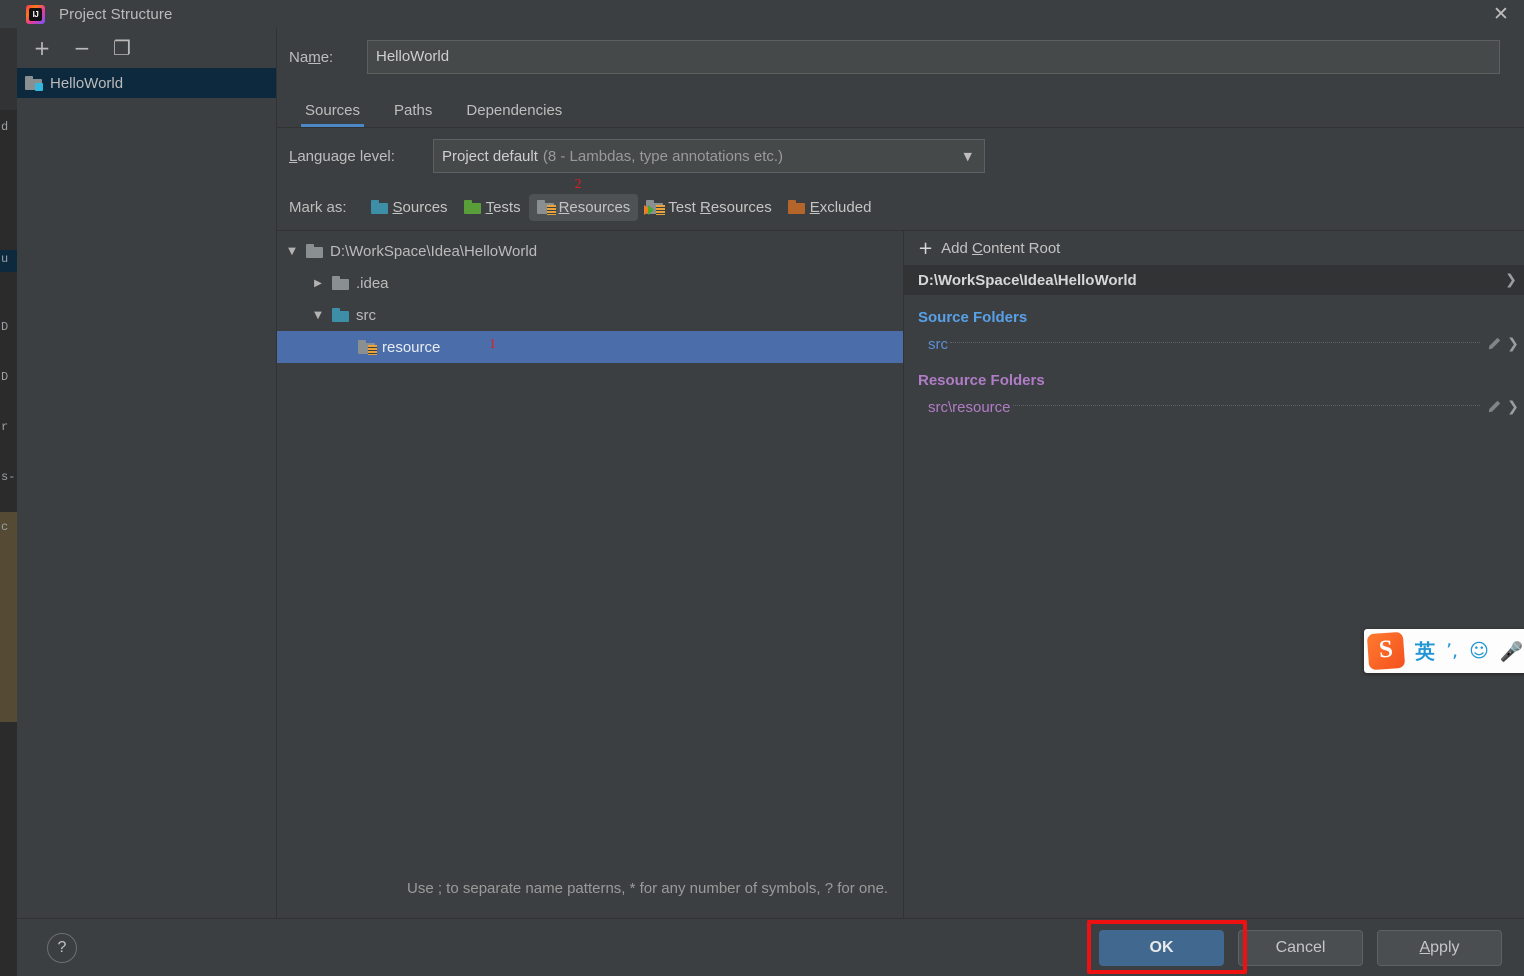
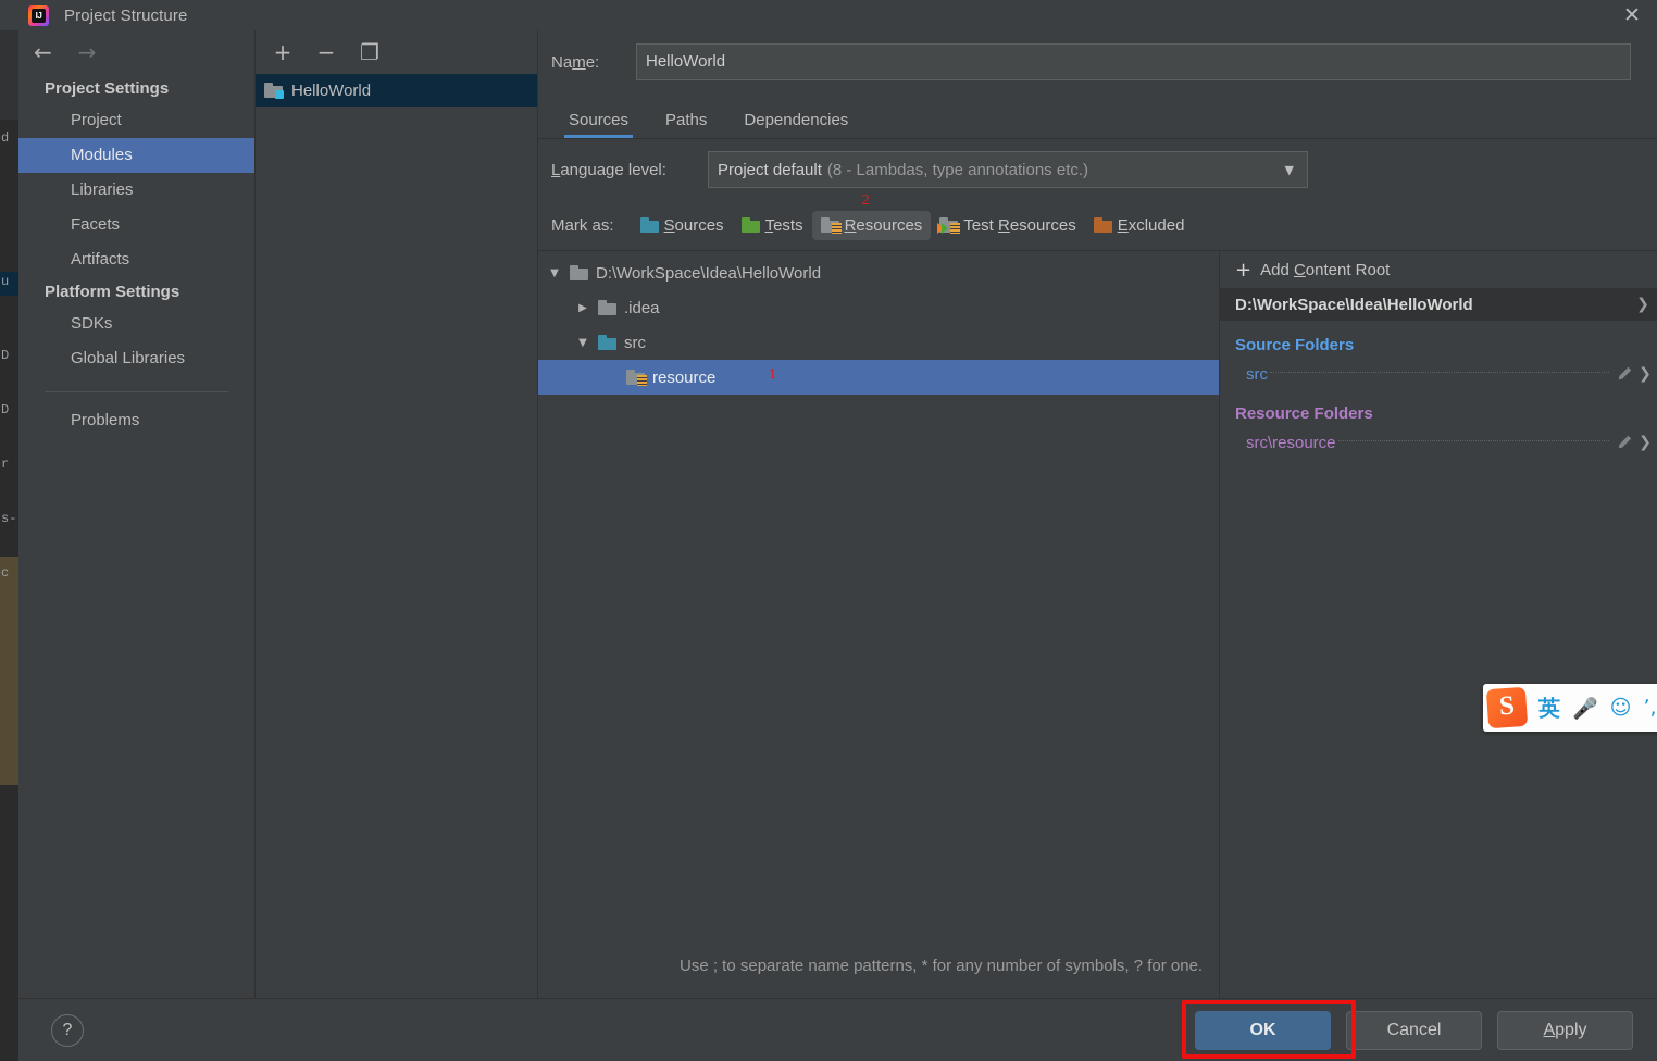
  d
  u
  D
  D
  r
  s-
  c
  IJ
  Project Structure
  ✕
+ ←
+ →
+ Project Settings
+ Project
+ Modules
+ Libraries
+ Facets
+ Artifacts
+ Platform Settings
+ SDKs
+ Global Libraries
+ Problems
  +
  −
  ❐
  HelloWorld
  Name:
  HelloWorld
  Sources
  Paths
  Dependencies
  Language level:
  Project default
  (8 - Lambdas, type annotations etc.)
  ▼
  Mark as:
  Sources
  Tests
  Resources
  2
  Test Resources
  Excluded
  ▼
  D:\WorkSpace\Idea\HelloWorld
  ▶
  .idea
  ▼
  src
  resource
  1
  Use ; to separate name patterns, * for any number of symbols, ? for one.
  +
  Add Content Root
  D:\WorkSpace\Idea\HelloWorld
  ❯
  Source Folders
  src
  ❯
  Resource Folders
  src\resource
  ❯
  ?
  OK
  Cancel
  A
  pply
  英
- ʼ,
+ 🎤
  ☺
- 🎤
+ ʼ,
